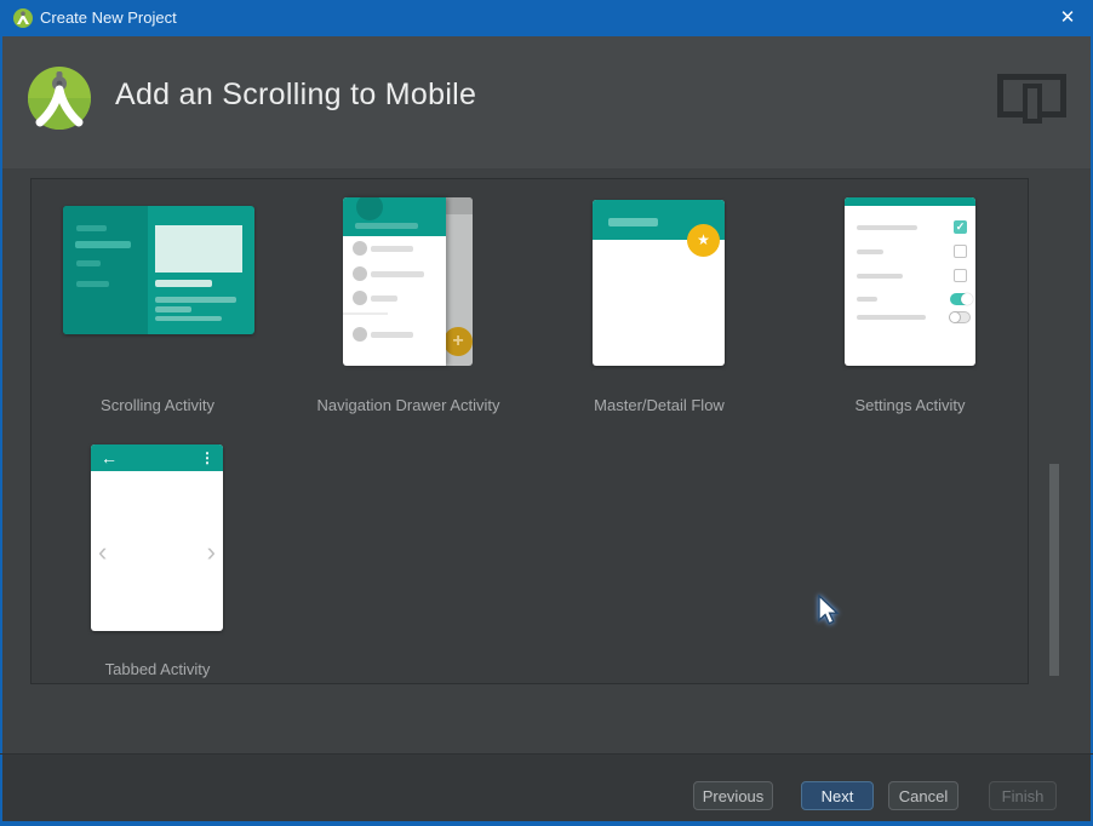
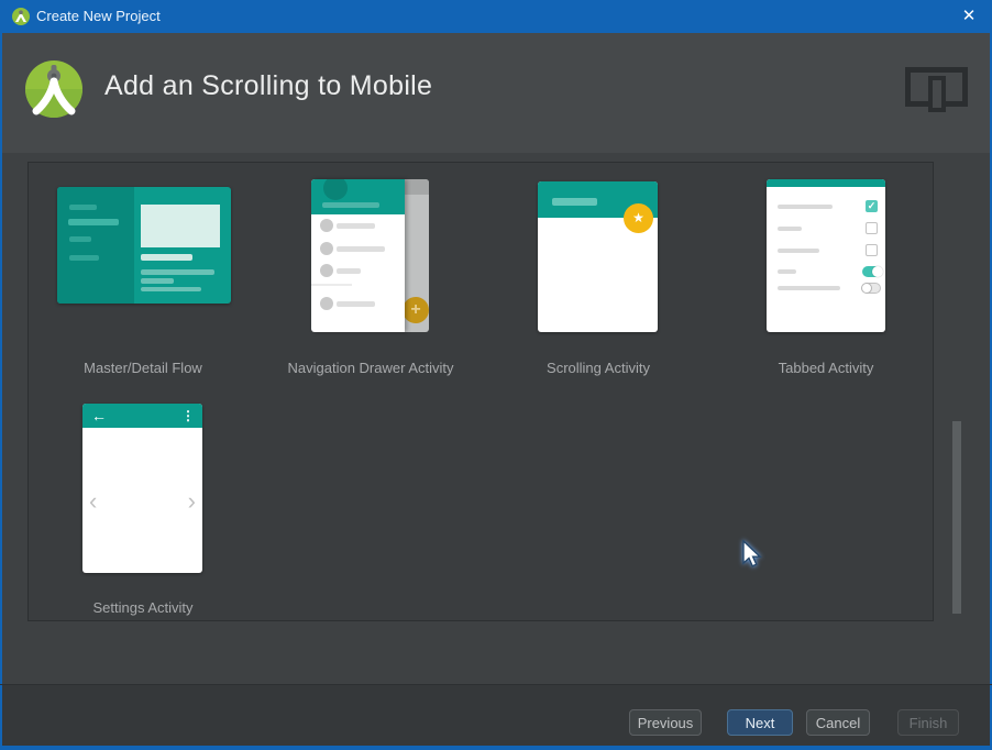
  Create New Project
  ✕
  Add an Scrolling to Mobile
- Scrolling Activity
+ Master/Detail Flow
  +
  Navigation Drawer Activity
  ★
- Master/Detail Flow
+ Scrolling Activity
  ✓
- Settings Activity
+ Tabbed Activity
  ←
  ⋮
  ‹
  ›
- Tabbed Activity
+ Settings Activity
  Previous
  Next
  Cancel
  Finish
